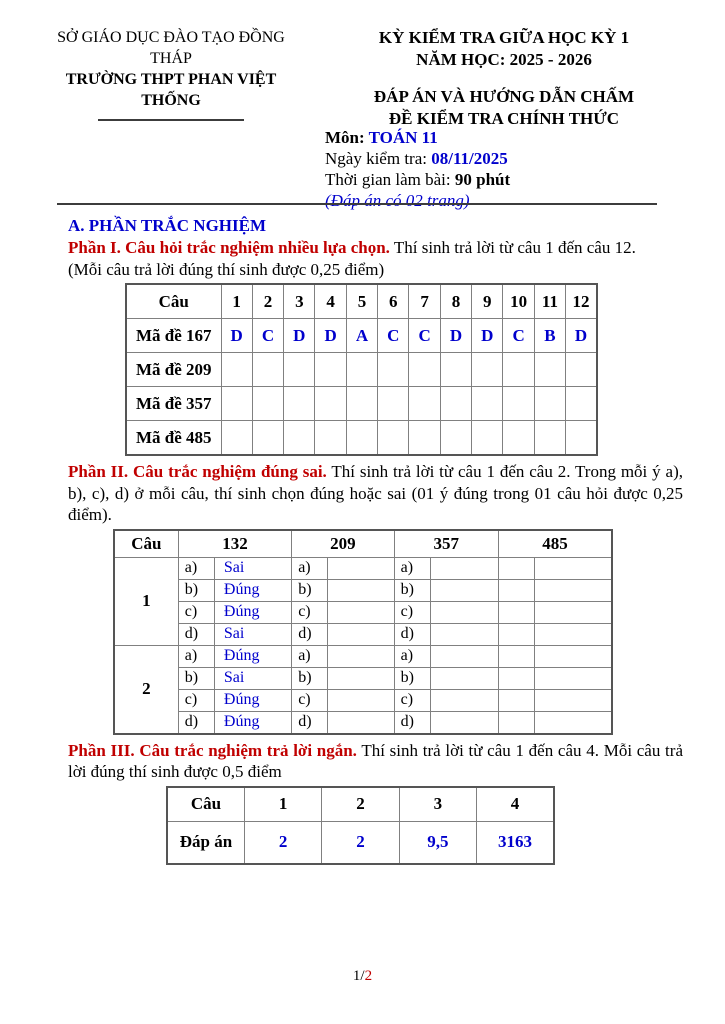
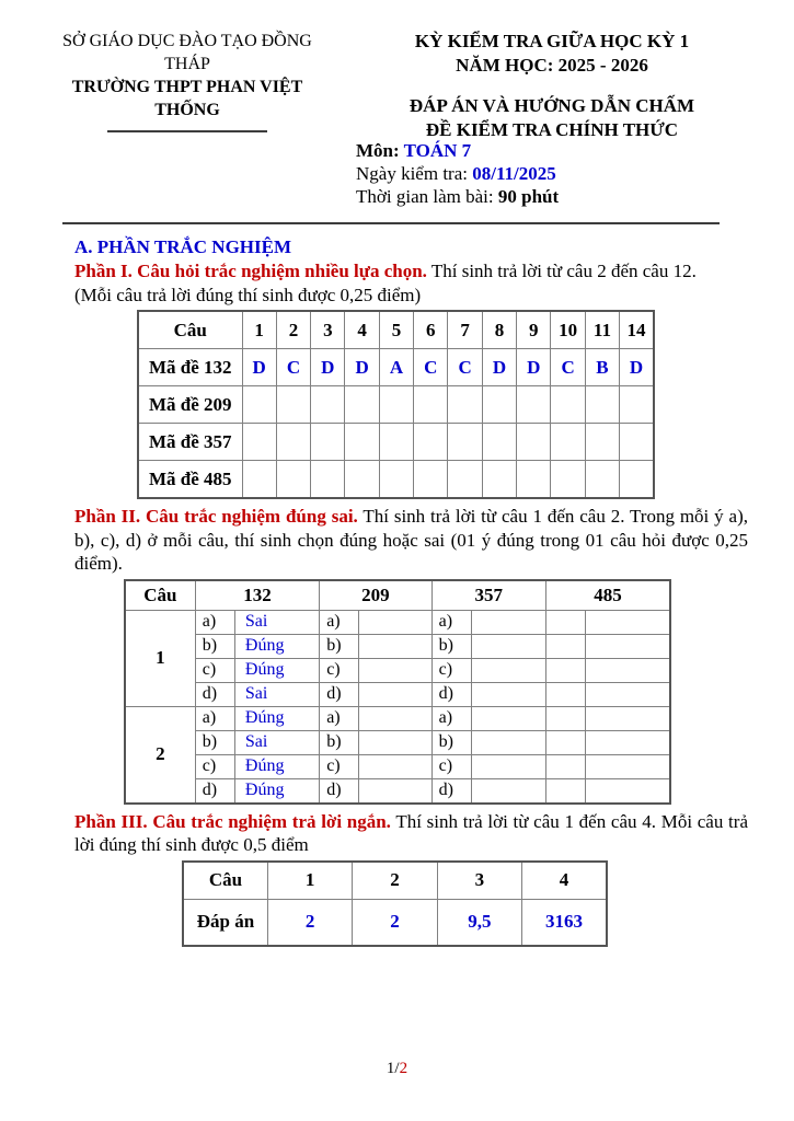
  SỞ GIÁO DỤC ĐÀO TẠO ĐỒNG THÁP
  TRƯỜNG THPT PHAN VIỆT THỐNG
  KỲ KIỂM TRA GIỮA HỌC KỲ 1
  NĂM HỌC: 2025 - 2026
  ĐÁP ÁN VÀ HƯỚNG DẪN CHẤM
  ĐỀ KIỂM TRA CHÍNH THỨC
- Môn: TOÁN 11
+ Môn: TOÁN 7
  Ngày kiểm tra: 08/11/2025
  Thời gian làm bài: 90 phút
- (Đáp án có 02 trang)
  A. PHẦN TRẮC NGHIỆM
- Phần I. Câu hỏi trắc nghiệm nhiều lựa chọn. Thí sinh trả lời từ câu 1 đến câu 12.
+ Phần I. Câu hỏi trắc nghiệm nhiều lựa chọn. Thí sinh trả lời từ câu 2 đến câu 12.
  (Mỗi câu trả lời đúng thí sinh được 0,25 điểm)
- Câu	1	2	3	4	5	6	7	8	9	10	11	12
+ Câu	1	2	3	4	5	6	7	8	9	10	11	14
- Mã đề 167	D	C	D	D	A	C	C	D	D	C	B	D
+ Mã đề 132	D	C	D	D	A	C	C	D	D	C	B	D
  Mã đề 209
  Mã đề 357
  Mã đề 485
  Phần II. Câu trắc nghiệm đúng sai. Thí sinh trả lời từ câu 1 đến câu 2. Trong mỗi ý a), b), c), d) ở mỗi câu, thí sinh chọn đúng hoặc sai (01 ý đúng trong 01 câu hỏi được 0,25 điểm).
  Câu	132	209	357	485
  1	a)	Sai	a)		a)
  b)	Đúng	b)		b)
  c)	Đúng	c)		c)
  d)	Sai	d)		d)
  2	a)	Đúng	a)		a)
  b)	Sai	b)		b)
  c)	Đúng	c)		c)
  d)	Đúng	d)		d)
  Phần III. Câu trắc nghiệm trả lời ngắn. Thí sinh trả lời từ câu 1 đến câu 4. Mỗi câu trả lời đúng thí sinh được 0,5 điểm
  Câu	1	2	3	4
  Đáp án	2	2	9,5	3163
  1/2
